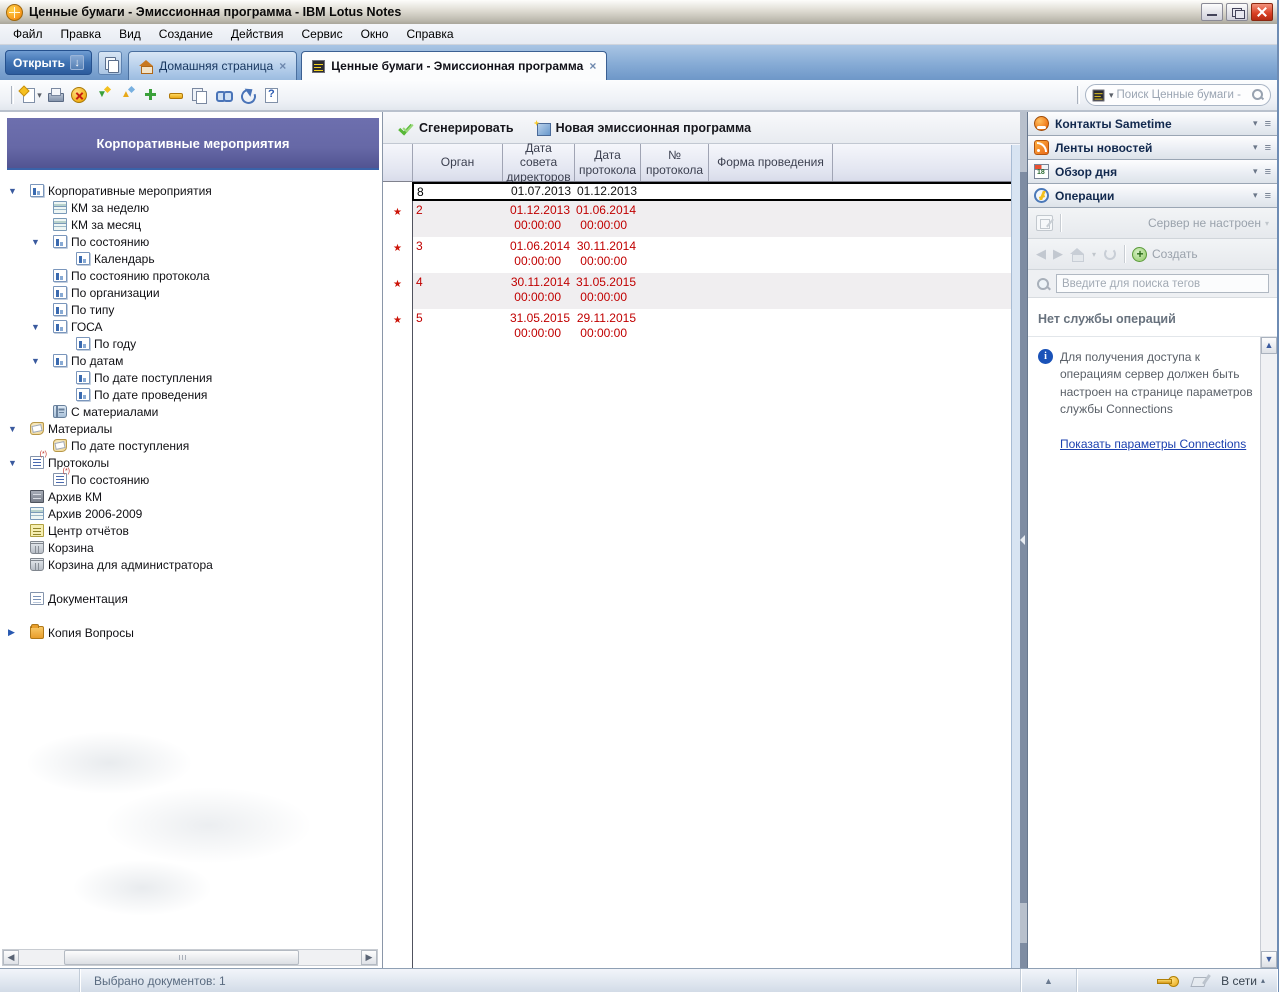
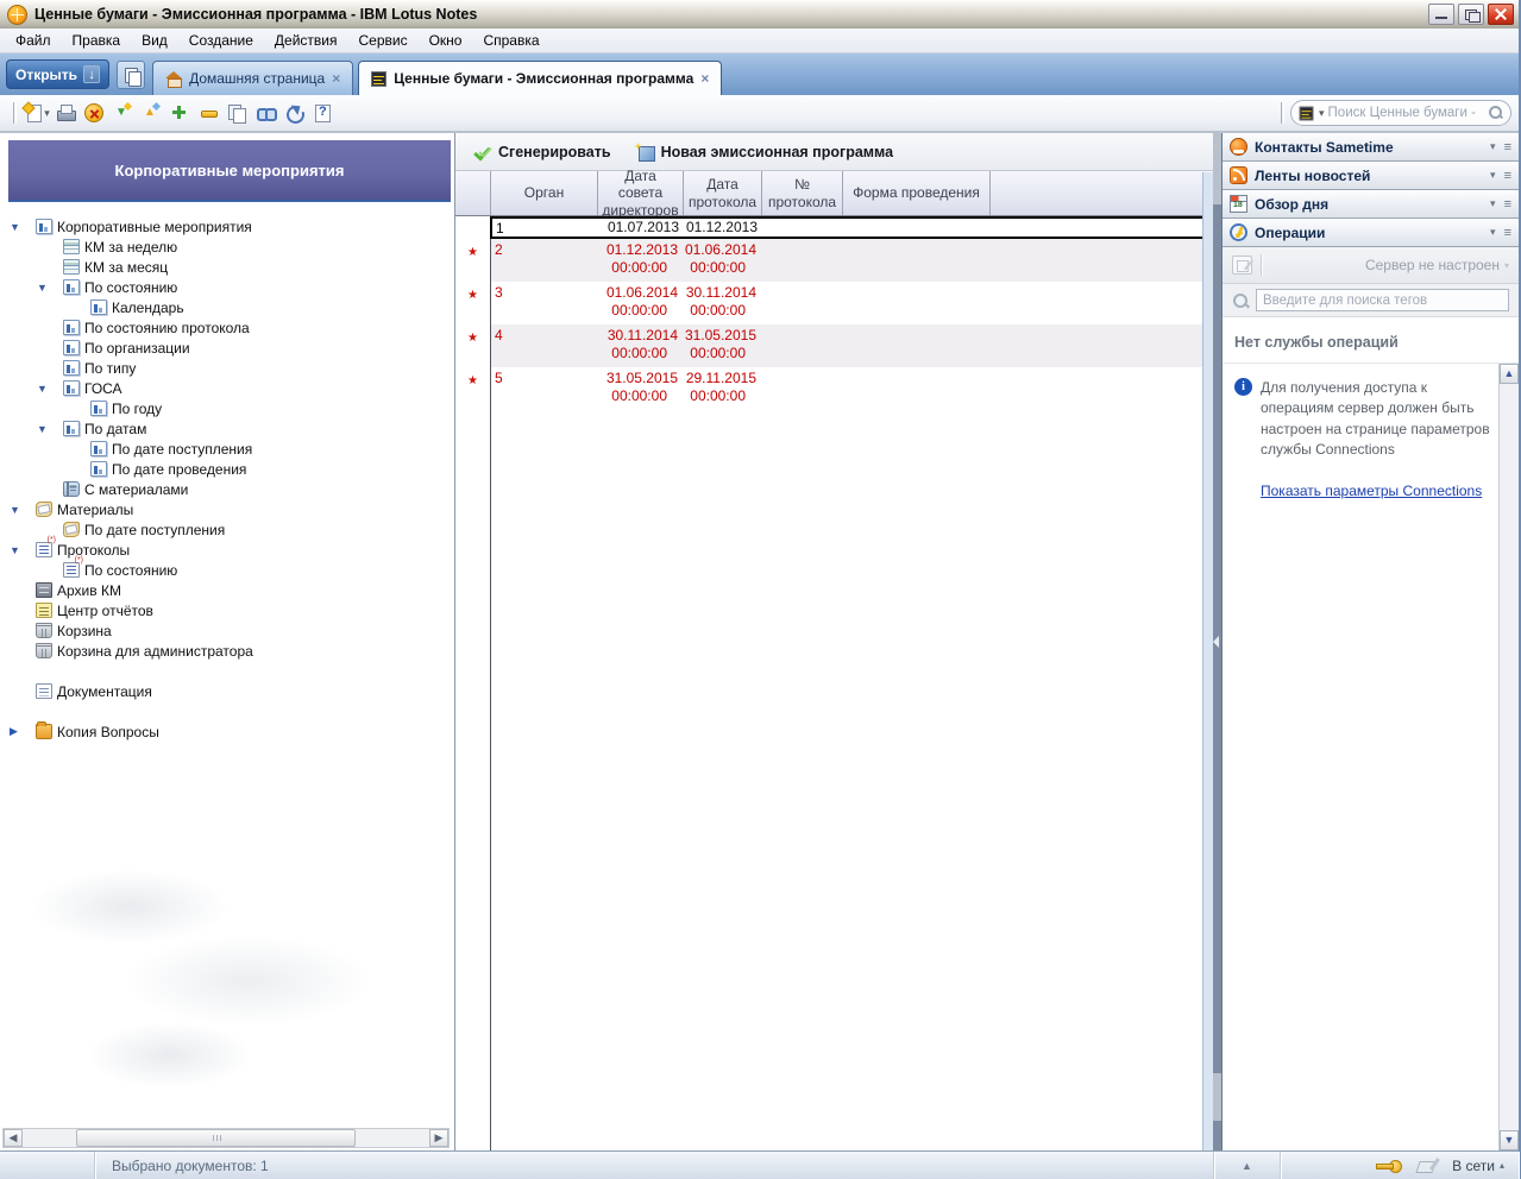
  Ценные бумаги - Эмиссионная программа - IBM Lotus Notes
  Файл
  Правка
  Вид
  Создание
  Действия
  Сервис
  Окно
  Справка
  Открыть
  Домашняя страница
  Ценные бумаги - Эмиссионная программа
  Поиск Ценные бумаги -
  Корпоративные мероприятия
  Корпоративные мероприятия
  КМ за неделю
  КМ за месяц
  По состоянию
  Календарь
  По состоянию протокола
  По организации
  По типу
  ГОСА
  По году
  По датам
  По дате поступления
  По дате проведения
  С материалами
  Материалы
  По дате поступления
  Протоколы
  По состоянию
  Архив КМ
- Архив 2006-2009
  Центр отчётов
  Корзина
  Корзина для администратора
  Документация
  Копия Вопросы
  Сгенерировать
  Новая эмиссионная программа
  Орган
  Дата совета директоров
  Дата протокола
  № протокола
  Форма проведения
- 8
+ 1
  01.07.2013
  01.12.2013
  2
  01.12.2013
  00:00:00
  01.06.2014
  00:00:00
  3
  01.06.2014
  00:00:00
  30.11.2014
  00:00:00
  4
  30.11.2014
  00:00:00
  31.05.2015
  00:00:00
  5
  31.05.2015
  00:00:00
  29.11.2015
  00:00:00
  Контакты Sametime
  Ленты новостей
  Обзор дня
  Операции
  Сервер не настроен
- Создать
  Введите для поиска тегов
  Нет службы операций
  Для получения доступа к операциям сервер должен быть настроен на странице параметров службы Connections
  Показать параметры Connections
  Выбрано документов: 1
  В сети
